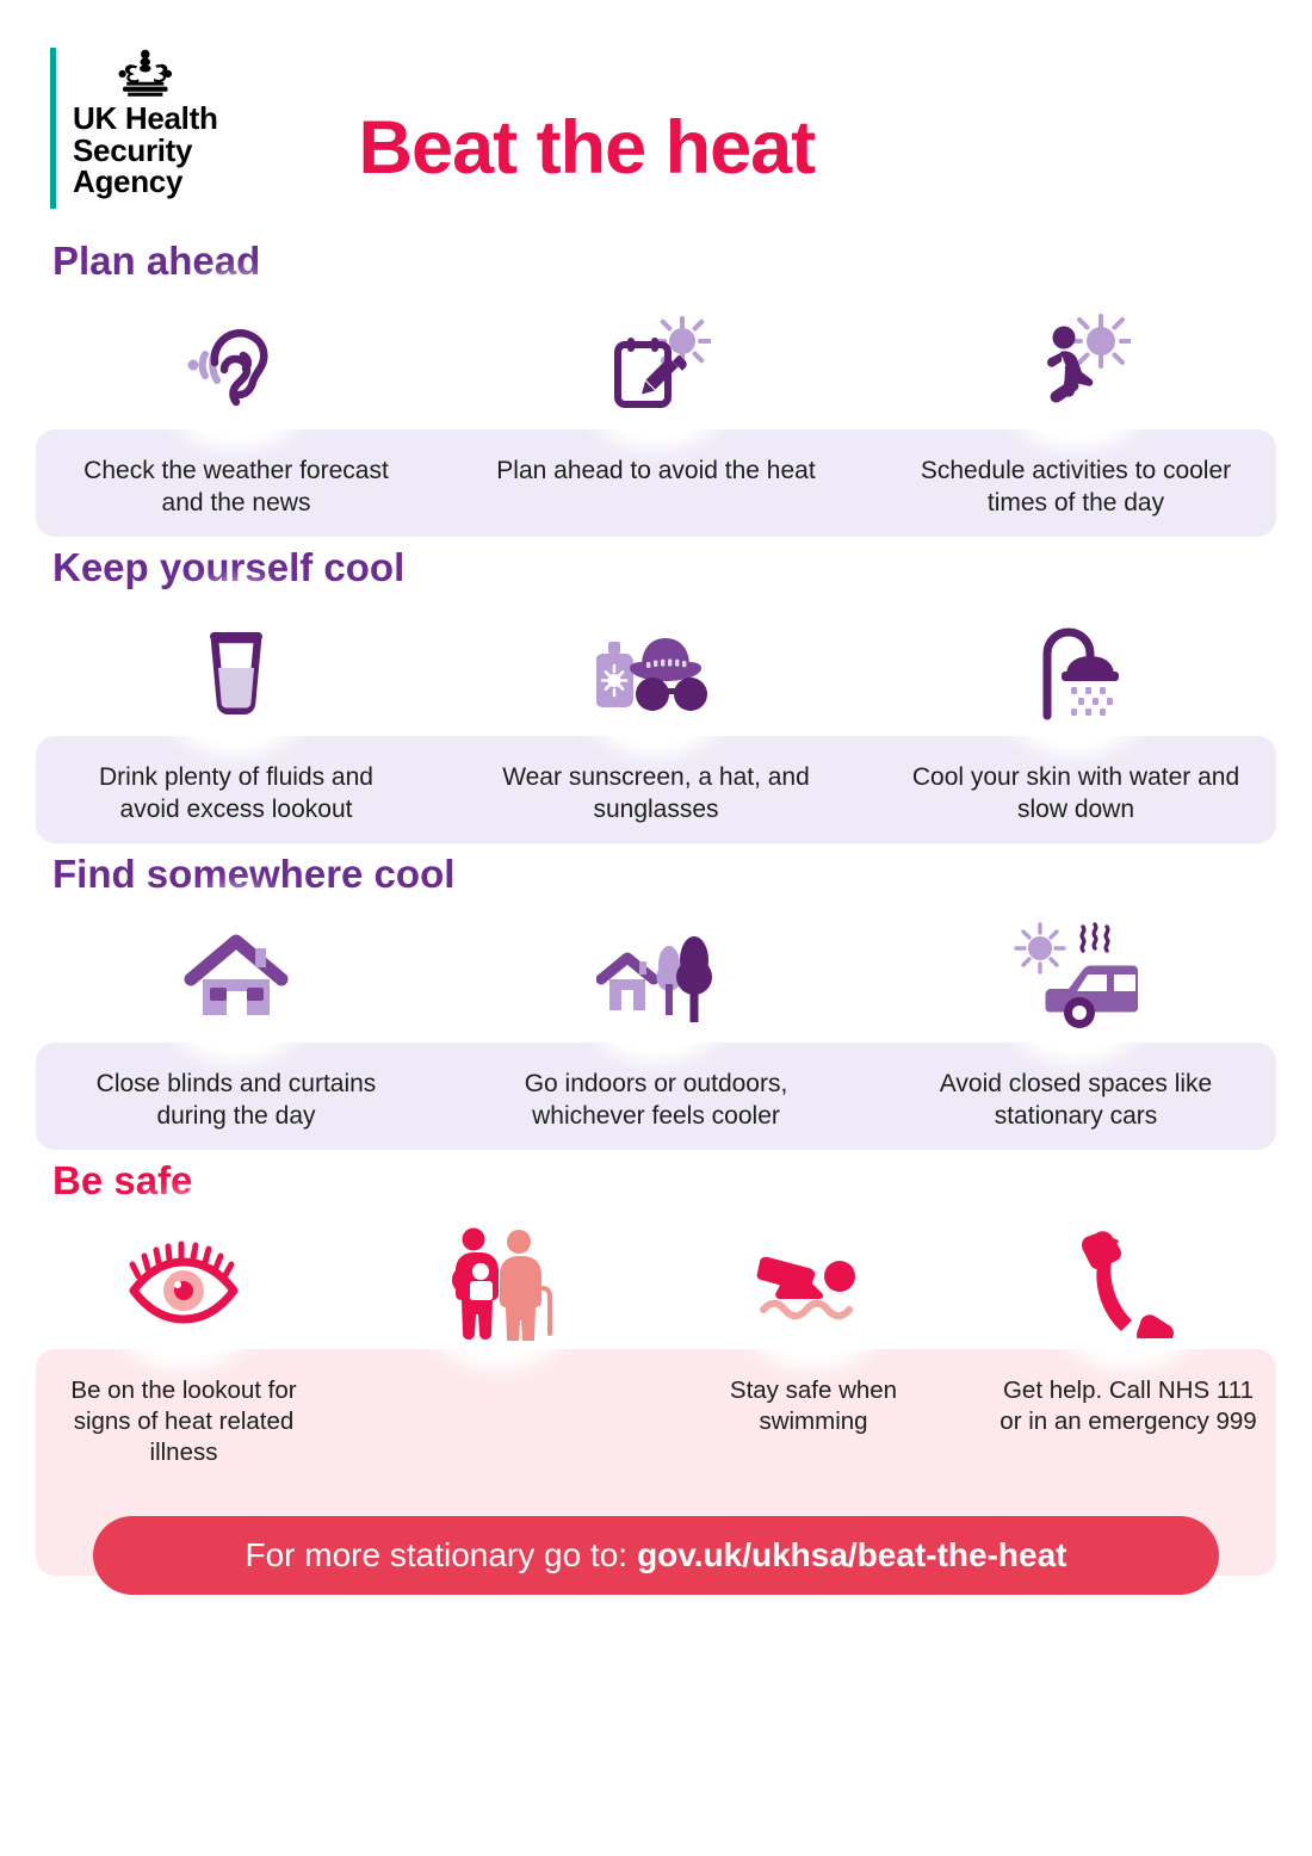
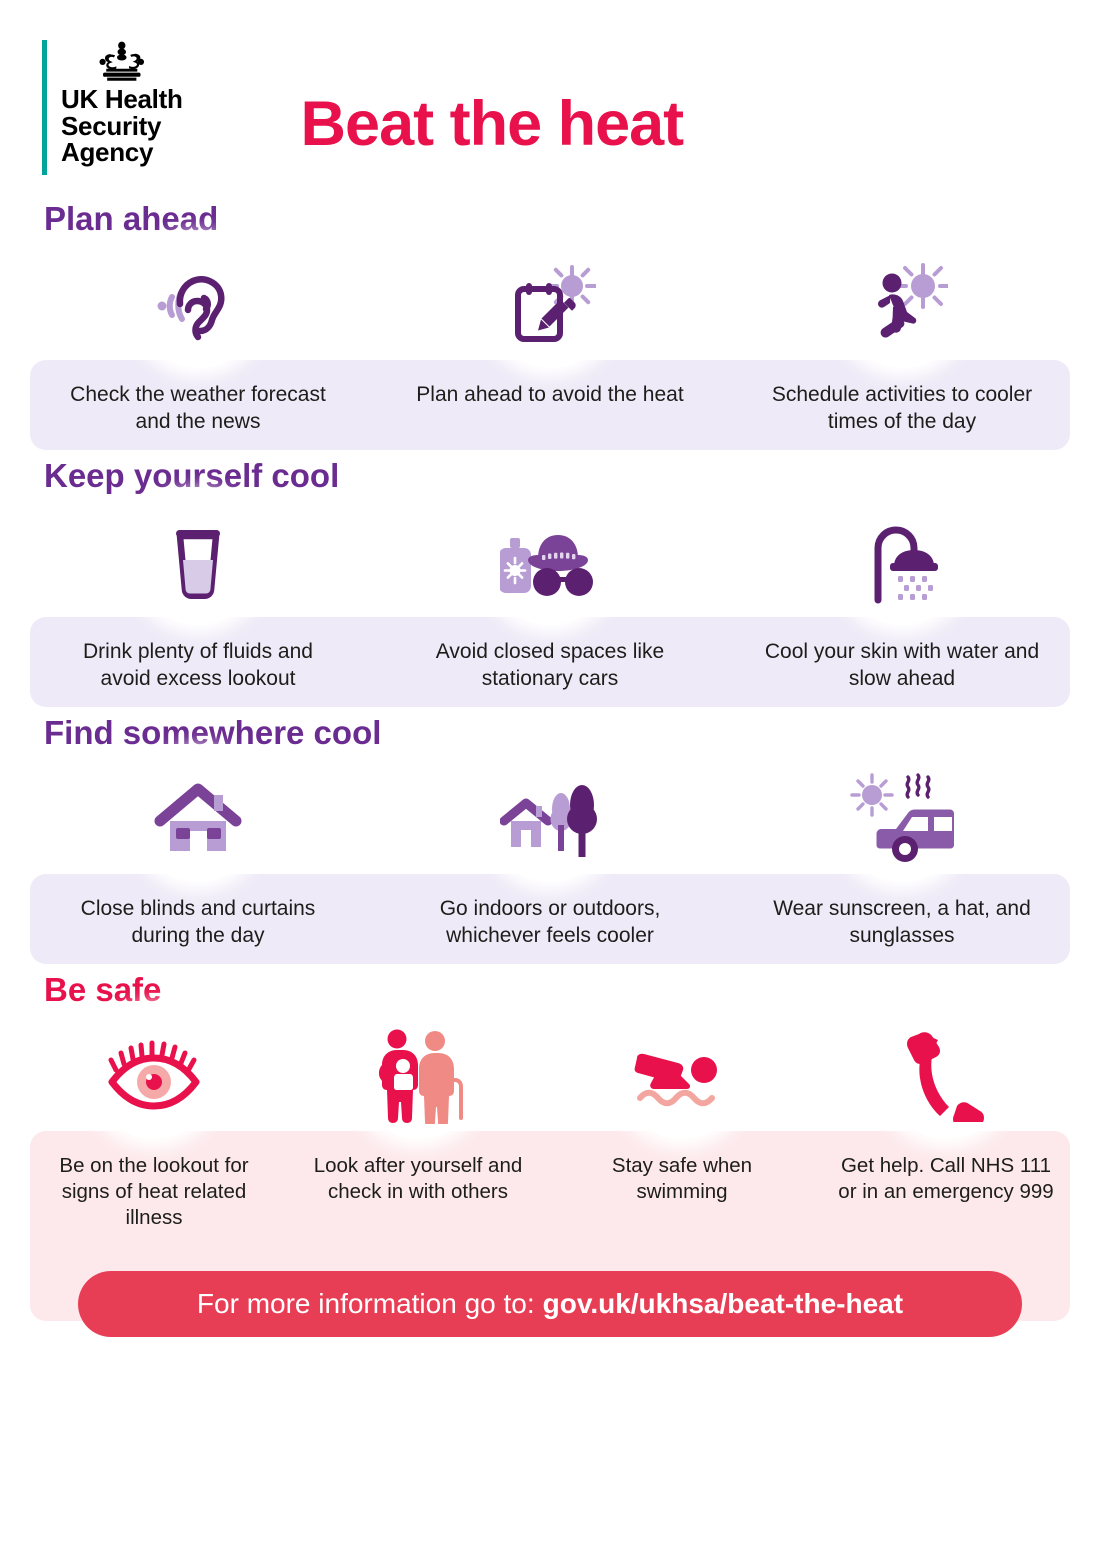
  UK Health
  Security
  Agency
  Beat the heat
  Plan ahead
  Check the weather forecast and the news
  Plan ahead to avoid the heat
  Schedule activities to cooler times of the day
  Keep yourself cool
  Drink plenty of fluids and avoid excess lookout
- Wear sunscreen, a hat, and sunglasses
+ Avoid closed spaces like stationary cars
- Cool your skin with water and slow down
+ Cool your skin with water and slow ahead
  Find somewhere cool
  Close blinds and curtains during the day
  Go indoors or outdoors, whichever feels cooler
- Avoid closed spaces like stationary cars
+ Wear sunscreen, a hat, and sunglasses
  Be safe
  Be on the lookout for signs of heat related illness
+ Look after yourself and check in with others
  Stay safe when swimming
  Get help. Call NHS 111 or in an emergency 999
- For more stationary go to:
+ For more information go to:
  gov.uk/ukhsa/beat-the-heat
